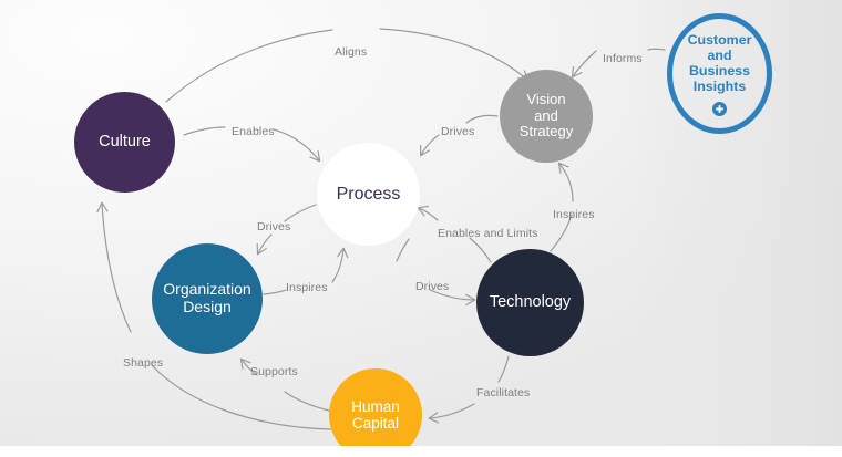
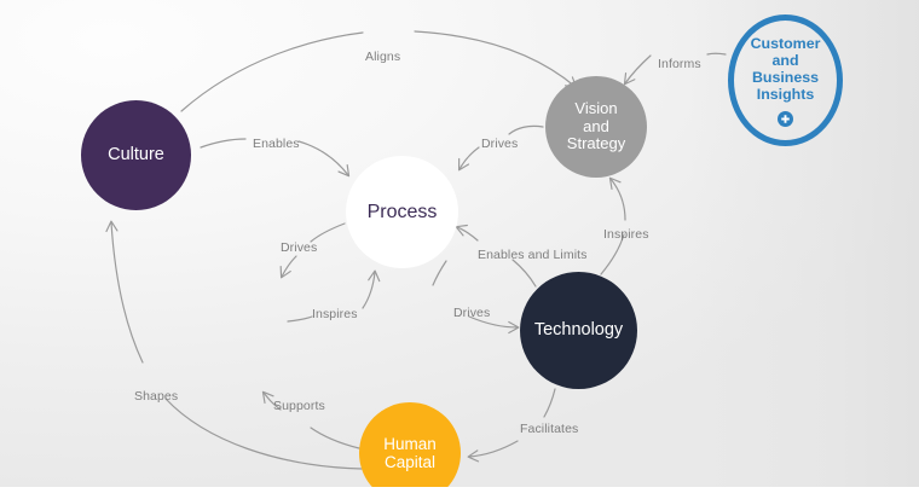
  Aligns
  Informs
  Enables
  Drives
  Drives
  Inspires
  Enables and Limits
  Drives
  Inspires
  Facilitates
  Supports
  Shapes
  Culture
  Process
  Vision
  and
  Strategy
- Organization
- Design
  Technology
  Human
  Capital
  Customer
  and Business
  Insights
